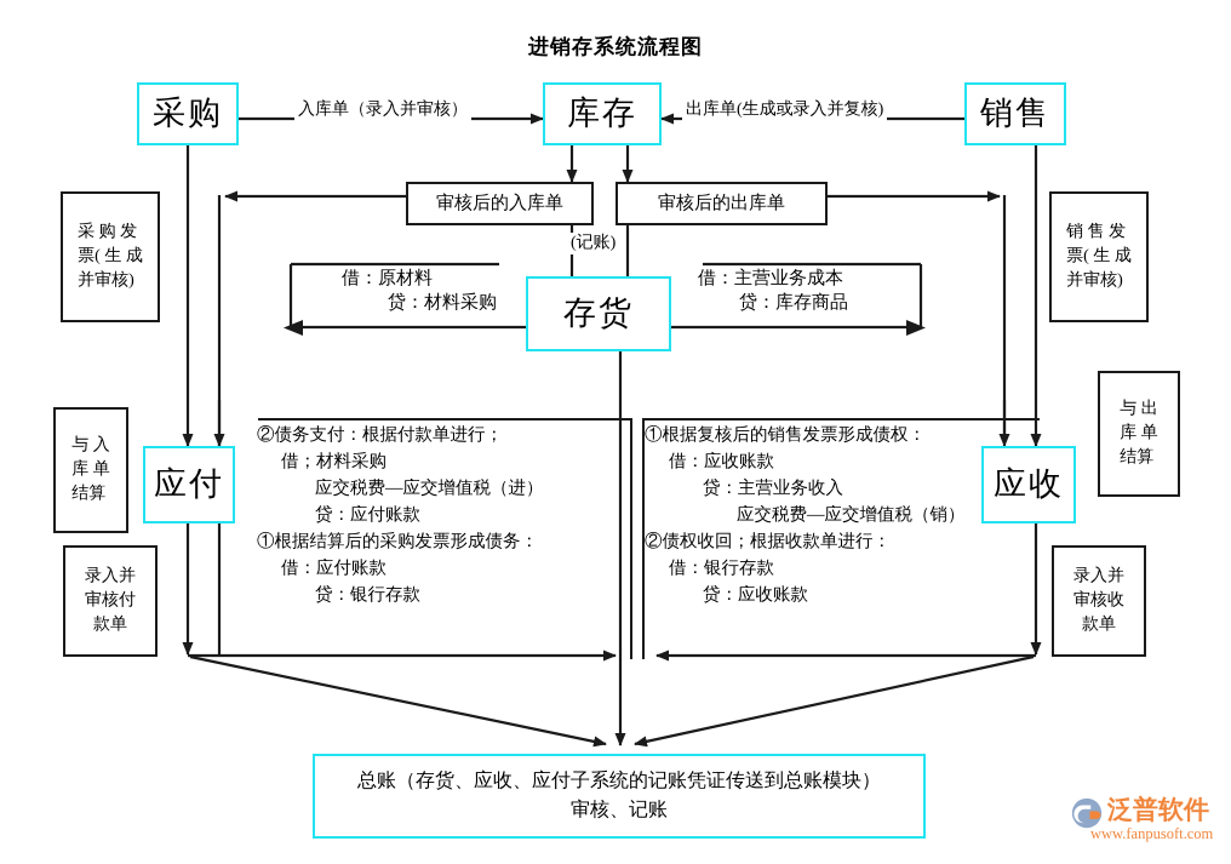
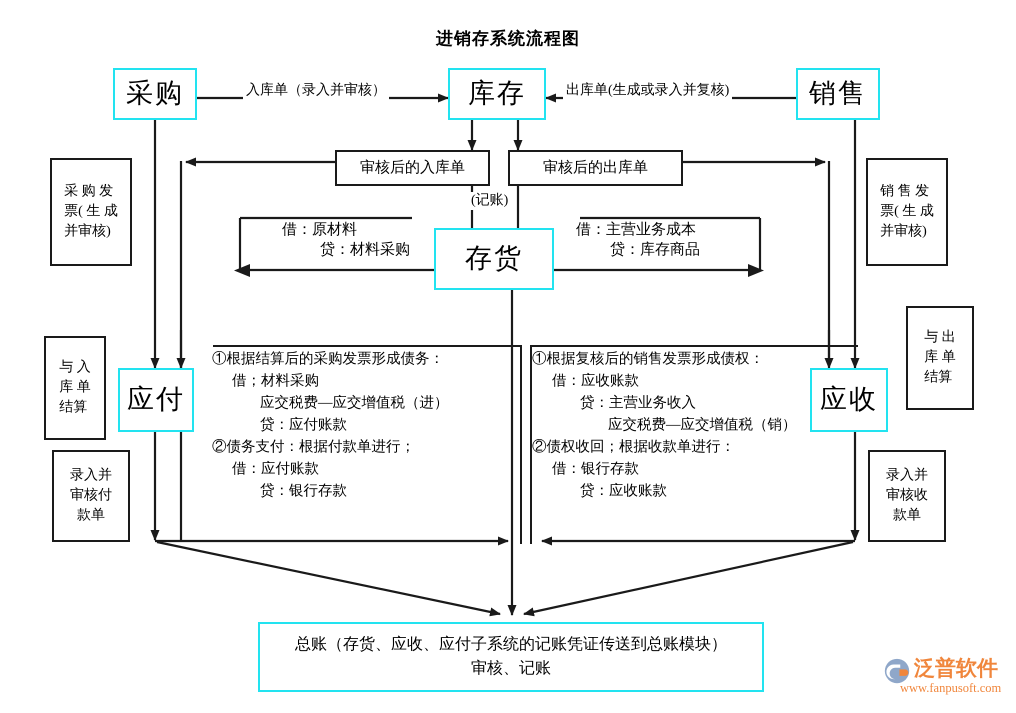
  进销存系统流程图
  采购
  库存
  销售
  入库单（录入并审核）
  出库单(生成或录入并复核)
  审核后的入库单
  审核后的出库单
  (记账)
  采 购 发
  票( 生 成
  并审核)
  销 售 发
  票( 生 成
  并审核)
  借：原材料
  贷：材料采购
  借：主营业务成本
  贷：库存商品
  存货
  与 入
  库 单
  结算
  与 出
  库 单
  结算
  录入并
  审核付
  款单
  录入并
  审核收
  款单
  应付
  应收
- ②债务支付：根据付款单进行；
+ ①根据结算后的采购发票形成债务：
  借；材料采购
  应交税费—应交增值税（进）
  贷：应付账款
- ①根据结算后的采购发票形成债务：
+ ②债务支付：根据付款单进行；
  借：应付账款
  贷：银行存款
  ①根据复核后的销售发票形成债权：
  借：应收账款
  贷：主营业务收入
  应交税费—应交增值税（销）
  ②债权收回；根据收款单进行：
  借：银行存款
  贷：应收账款
  总账（存货、应收、应付子系统的记账凭证传送到总账模块）
  审核、记账
  泛普软件
  www.fanpusoft.com
